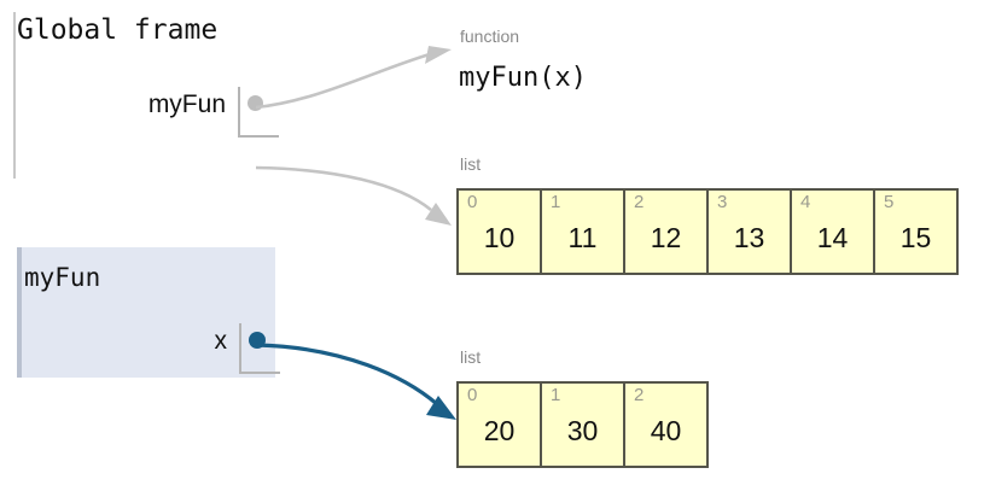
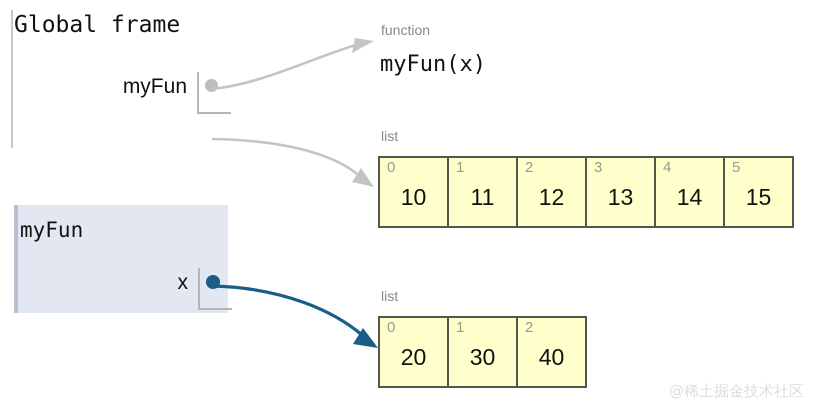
  Global frame
  myFun
  myFun
  x
  function
  myFun(x)
  list
  0 10	1 11	2 12	3 13	4 14	5 15
  list
  0 20	1 30	2 40
+ @稀土掘金技术社区
